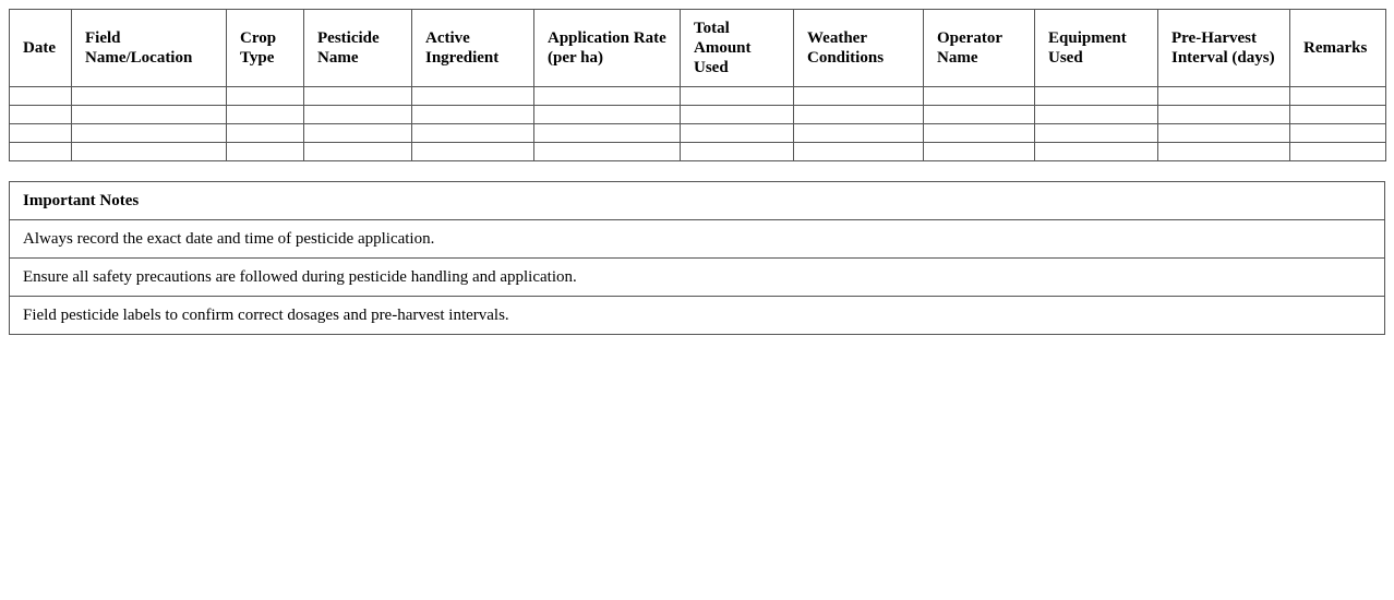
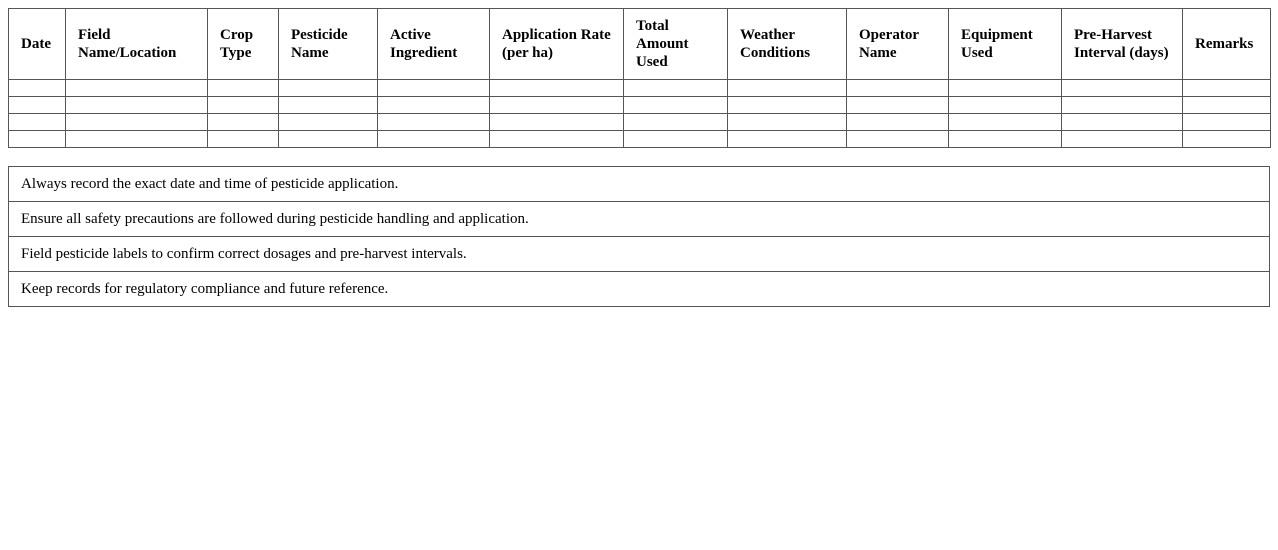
  Date	Field Name/Location	Crop Type	Pesticide Name	Active Ingredient	Application Rate (per ha)	Total Amount Used	Weather Conditions	Operator Name	Equipment Used	Pre-Harvest Interval (days)	Remarks
- Important Notes
  Always record the exact date and time of pesticide application.
  Ensure all safety precautions are followed during pesticide handling and application.
  Field pesticide labels to confirm correct dosages and pre-harvest intervals.
+ Keep records for regulatory compliance and future reference.
